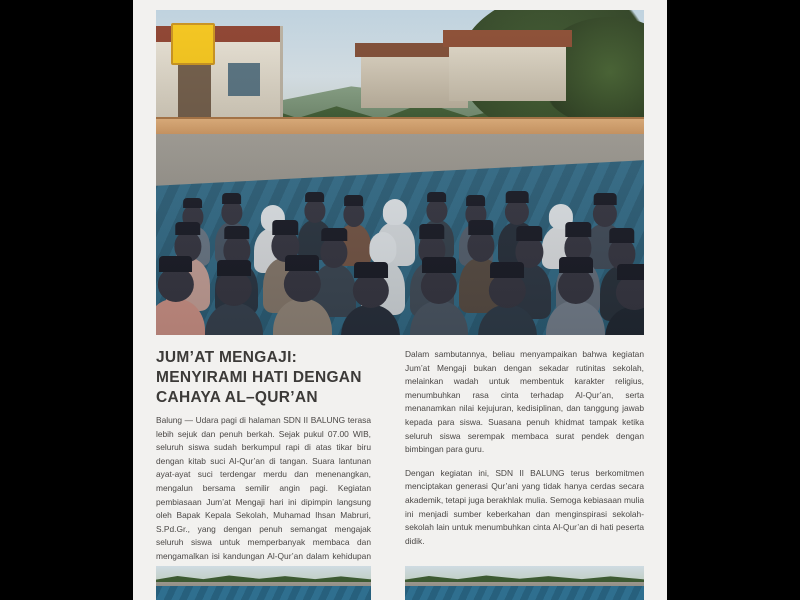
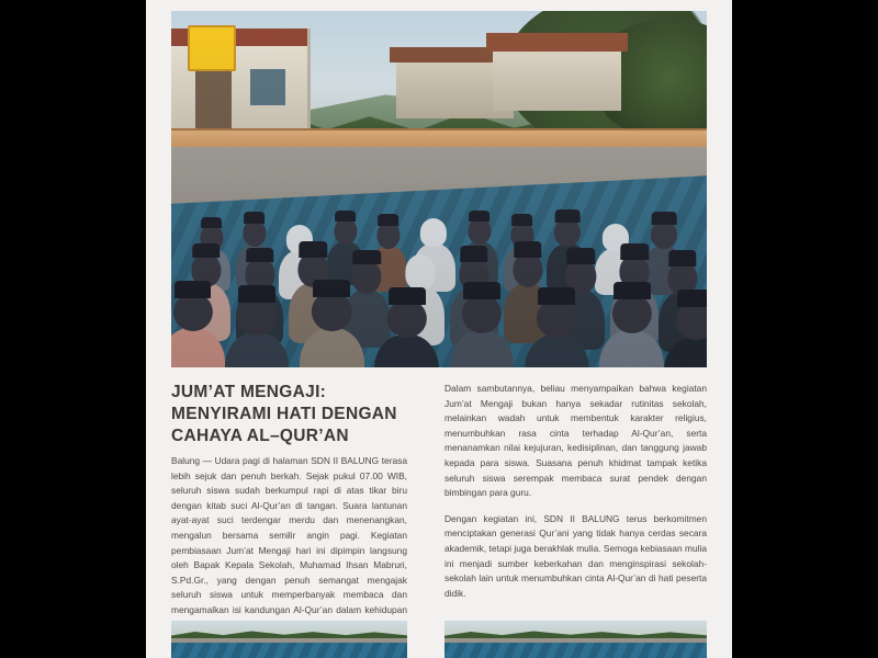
  JUM’AT MENGAJI: MENYIRAMI HATI DENGAN CAHAYA AL–QUR’AN
  Balung — Udara pagi di halaman SDN II BALUNG terasa lebih sejuk dan penuh berkah. Sejak pukul 07.00 WIB, seluruh siswa sudah berkumpul rapi di atas tikar biru dengan kitab suci Al-Qur’an di tangan. Suara lantunan ayat-ayat suci terdengar merdu dan menenangkan, mengalun bersama semilir angin pagi. Kegiatan pembiasaan Jum’at Mengaji hari ini dipimpin langsung oleh Bapak Kepala Sekolah, Muhamad Ihsan Mabruri, S.Pd.Gr., yang dengan penuh semangat mengajak seluruh siswa untuk memperbanyak membaca dan mengamalkan isi kandungan Al-Qur’an dalam kehidupan
- Dalam sambutannya, beliau menyampaikan bahwa kegiatan Jum’at Mengaji bukan dengan sekadar rutinitas sekolah, melainkan wadah untuk membentuk karakter religius, menumbuhkan rasa cinta terhadap Al-Qur’an, serta menanamkan nilai kejujuran, kedisiplinan, dan tanggung jawab kepada para siswa. Suasana penuh khidmat tampak ketika seluruh siswa serempak membaca surat pendek dengan bimbingan para guru.
+ Dalam sambutannya, beliau menyampaikan bahwa kegiatan Jum’at Mengaji bukan hanya sekadar rutinitas sekolah, melainkan wadah untuk membentuk karakter religius, menumbuhkan rasa cinta terhadap Al-Qur’an, serta menanamkan nilai kejujuran, kedisiplinan, dan tanggung jawab kepada para siswa. Suasana penuh khidmat tampak ketika seluruh siswa serempak membaca surat pendek dengan bimbingan para guru.
  Dengan kegiatan ini, SDN II BALUNG terus berkomitmen menciptakan generasi Qur’ani yang tidak hanya cerdas secara akademik, tetapi juga berakhlak mulia. Semoga kebiasaan mulia ini menjadi sumber keberkahan dan menginspirasi sekolah-sekolah lain untuk menumbuhkan cinta Al-Qur’an di hati peserta didik.
